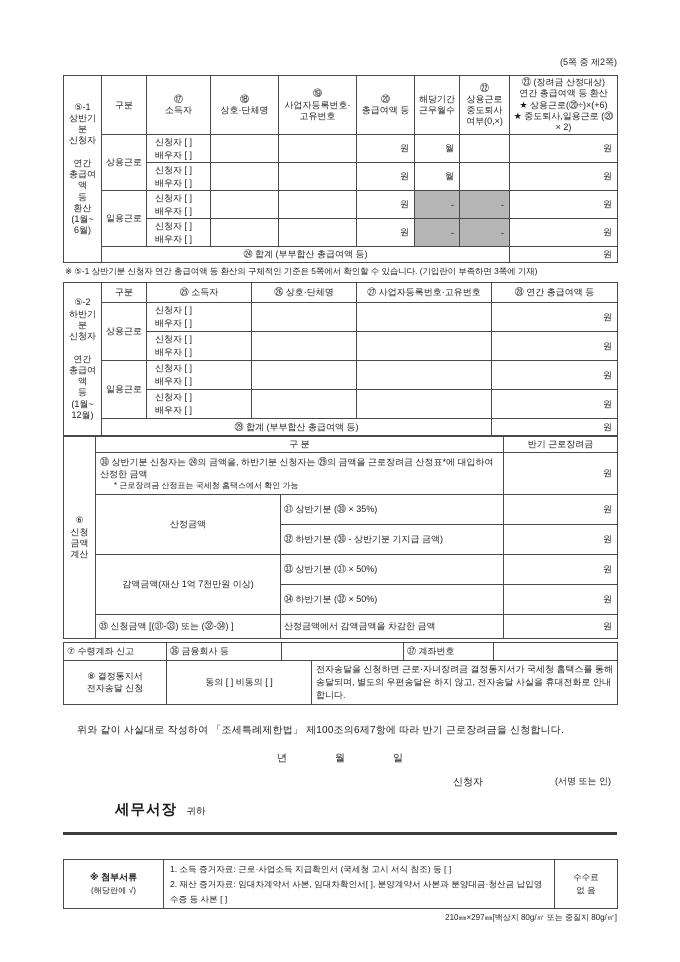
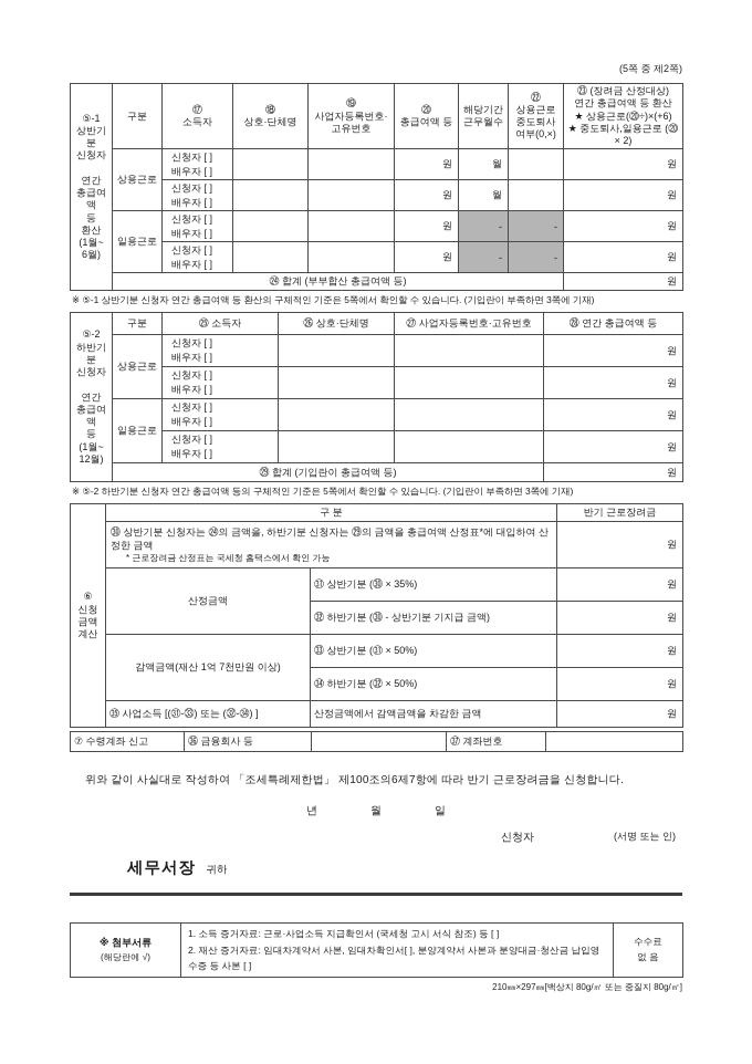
  (5쪽 중 제2쪽)
  ⑤-1 상반기분 신청자 연간 총급여액 등 환산 (1월~ 6월)	구분	⑰ 소득자	⑱ 상호·단체명	⑲ 사업자등록번호· 고유번호	⑳ 총급여액 등	해당기간 근무월수	㉒ 상용근로 중도퇴사 여부(0,×)	㉓ (장려금 산정대상) 연간 총급여액 등 환산 ★ 상용근로(⑳÷)×(+6) ★ 중도퇴사,일용근로 (⑳ × 2)
  상용근로	신청자 [ ] 배우자 [ ]			원	월		원
  신청자 [ ] 배우자 [ ]			원	월		원
  일용근로	신청자 [ ] 배우자 [ ]			원	-	-	원
  신청자 [ ] 배우자 [ ]			원	-	-	원
  ㉔ 합계 (부부합산 총급여액 등)	원
  ※ ⑤-1 상반기분 신청자 연간 총급여액 등 환산의 구체적인 기준은 5쪽에서 확인할 수 있습니다. (기입란이 부족하면 3쪽에 기재)
  ⑤-2 하반기분 신청자 연간 총급여액 등 (1월~ 12월)	구분	㉕ 소득자	㉖ 상호·단체명	㉗ 사업자등록번호·고유번호	㉘ 연간 총급여액 등
  상용근로	신청자 [ ] 배우자 [ ]			원
  신청자 [ ] 배우자 [ ]			원
  일용근로	신청자 [ ] 배우자 [ ]			원
  신청자 [ ] 배우자 [ ]			원
- ㉙ 합계 (부부합산 총급여액 등)	원
+ ㉙ 합계 (기입란이 총급여액 등)	원
+ ※ ⑤-2 하반기분 신청자 연간 총급여액 등의 구체적인 기준은 5쪽에서 확인할 수 있습니다. (기입란이 부족하면 3쪽에 기재)
  ⑥ 신청 금액 계산	구 분	반기 근로장려금
- ㉚ 상반기분 신청자는 ㉔의 금액을, 하반기분 신청자는 ㉙의 금액을 근로장려금 산정표*에 대입하여 산정한 금액 * 근로장려금 산정표는 국세청 홈택스에서 확인 가능	원
+ ㉚ 상반기분 신청자는 ㉔의 금액을, 하반기분 신청자는 ㉙의 금액을 총급여액 산정표*에 대입하여 산정한 금액 * 근로장려금 산정표는 국세청 홈택스에서 확인 가능	원
  산정금액	㉛ 상반기분 (㉚ × 35%)	원
  ㉜ 하반기분 (㉚ - 상반기분 기지급 금액)	원
  감액금액(재산 1억 7천만원 이상)	㉝ 상반기분 (㉛ × 50%)	원
  ㉞ 하반기분 (㉜ × 50%)	원
- ㉟ 신청금액 [(㉛-㉝) 또는 (㉜-㉞) ]	산정금액에서 감액금액을 차감한 금액	원
+ ㉟ 사업소득 [(㉛-㉝) 또는 (㉜-㉞) ]	산정금액에서 감액금액을 차감한 금액	원
  ⑦ 수령계좌 신고	㊱ 금융회사 등		㊲ 계좌번호
- ⑧ 결정통지서 전자송달 신청	동의 [ ] 비동의 [ ]	전자송달을 신청하면 근로·자녀장려금 결정통지서가 국세청 홈택스를 통해 송달되며, 별도의 우편송달은 하지 않고, 전자송달 사실을 휴대전화로 안내합니다.
  위와 같이 사실대로 작성하여 「조세특례제한법」 제100조의6제7항에 따라 반기 근로장려금을 신청합니다.
  년
  월
  일
  신청자
  (서명 또는 인)
  세무서장 귀하
  ※ 첨부서류 (해당란에 √)	1. 소득 증거자료: 근로·사업소득 지급확인서 (국세청 고시 서식 참조) 등 [ ] 2. 재산 증거자료: 임대차계약서 사본, 임대차확인서[ ], 분양계약서 사본과 분양대금·청산금 납입영수증 등 사본 [ ]	수수료 없 음
  210㎜×297㎜[백상지 80g/㎡ 또는 중질지 80g/㎡]
